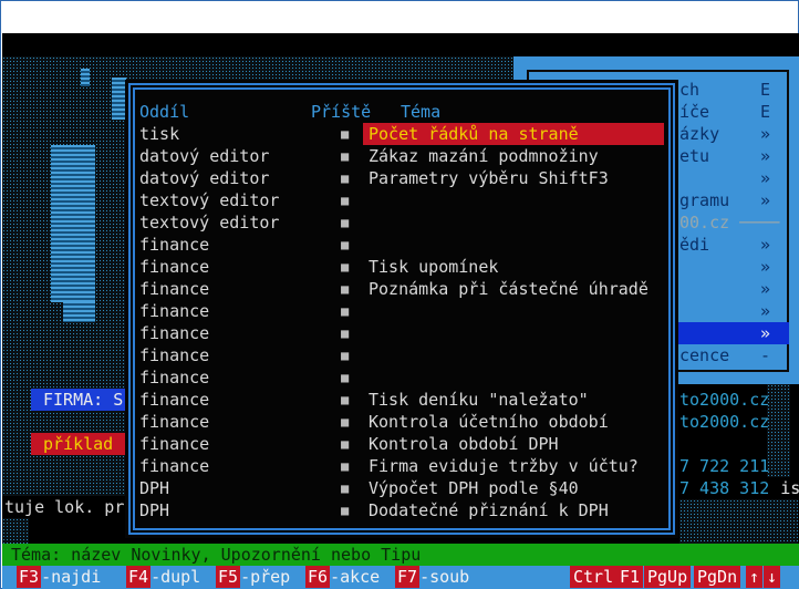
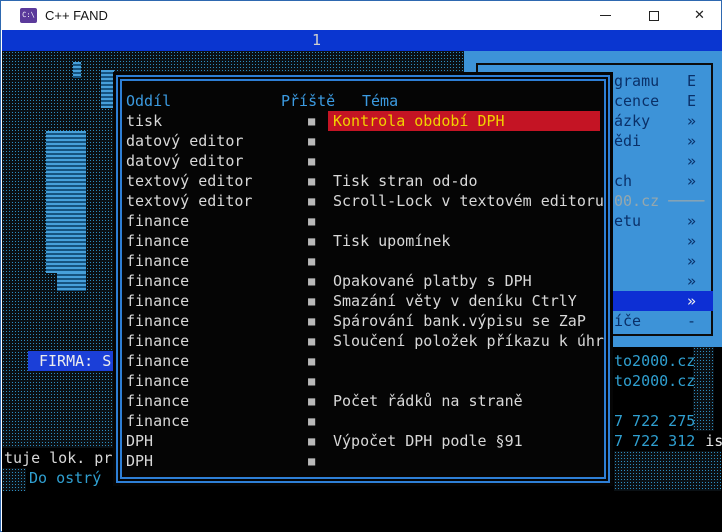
+ C:\
+ C++ FAND
+ ✕
+ 1
  FIRMA: S
- příklad
  tuje lok. pr
+ Do ostrý
- ch
+ gramu
  E
- íče
+ cence
  E
  ázky
  »
- etu
+ ědi
  »
  »
- gramu
+ ch
  »
  00.cz ────
- ědi
+ etu
  »
  »
  »
  »
  »
- cence
+ íče
  -
  to2000.cz
  to2000.cz
- 7 722 211
+ 7 722 275
- 7 438 312 is
+ 7 722 312 is
  Oddíl
  Příště
  Téma
  tisk
  ■
- Počet řádků na straně
+ Kontrola období DPH
  datový editor
  ■
- Zákaz mazání podmnožiny
  datový editor
  ■
- Parametry výběru ShiftF3
  textový editor
  ■
+ Tisk stran od-do
  textový editor
  ■
+ Scroll-Lock v textovém editoru
  finance
  ■
  finance
  ■
  Tisk upomínek
  finance
  ■
- Poznámka při částečné úhradě
  finance
  ■
+ Opakované platby s DPH
  finance
  ■
+ Smazání věty v deníku CtrlY
  finance
  ■
+ Spárování bank.výpisu se ZaP
  finance
  ■
+ Sloučení položek příkazu k úhr
  finance
  ■
- Tisk deníku "naležato"
  finance
  ■
- Kontrola účetního období
  finance
  ■
- Kontrola období DPH
+ Počet řádků na straně
  finance
  ■
- Firma eviduje tržby v účtu?
  DPH
  ■
- Výpočet DPH podle §40
+ Výpočet DPH podle §91
  DPH
  ■
- Dodatečné přiznání k DPH
- Téma: název Novinky, Upozornění nebo Tipu
- F3-najdi
- F4-dupl
- F5-přep
- F6-akce
- F7-soub
- Ctrl
- F1
- PgUp
- PgDn
- ↑
- ↓
